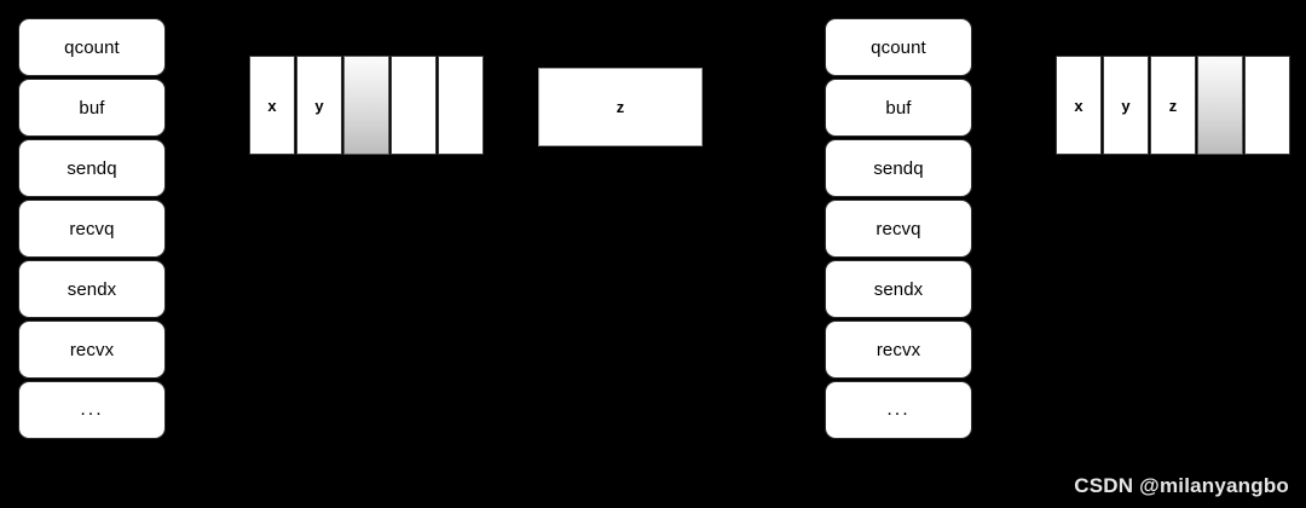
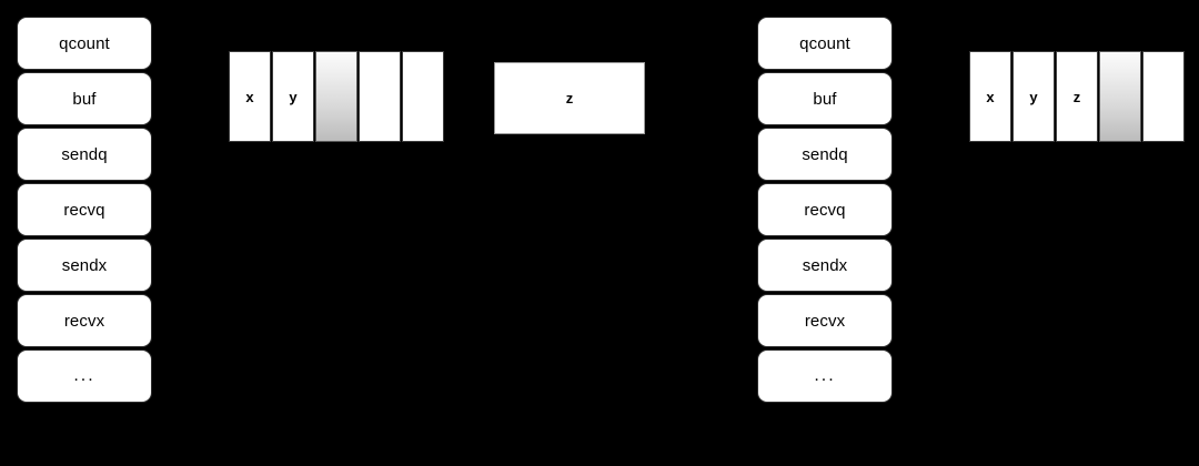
  qcount
  buf
  sendq
  recvq
  sendx
  recvx
  ...
  x
  y
  z
  qcount
  buf
  sendq
  recvq
  sendx
  recvx
  ...
  x
  y
  z
- CSDN @milanyangbo
